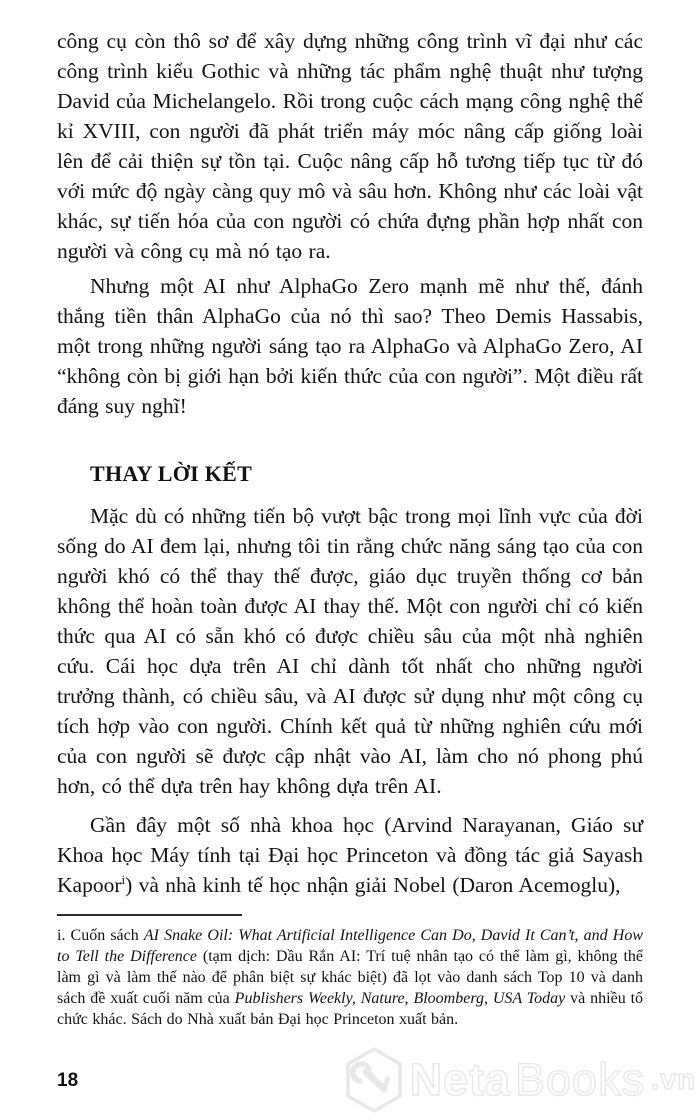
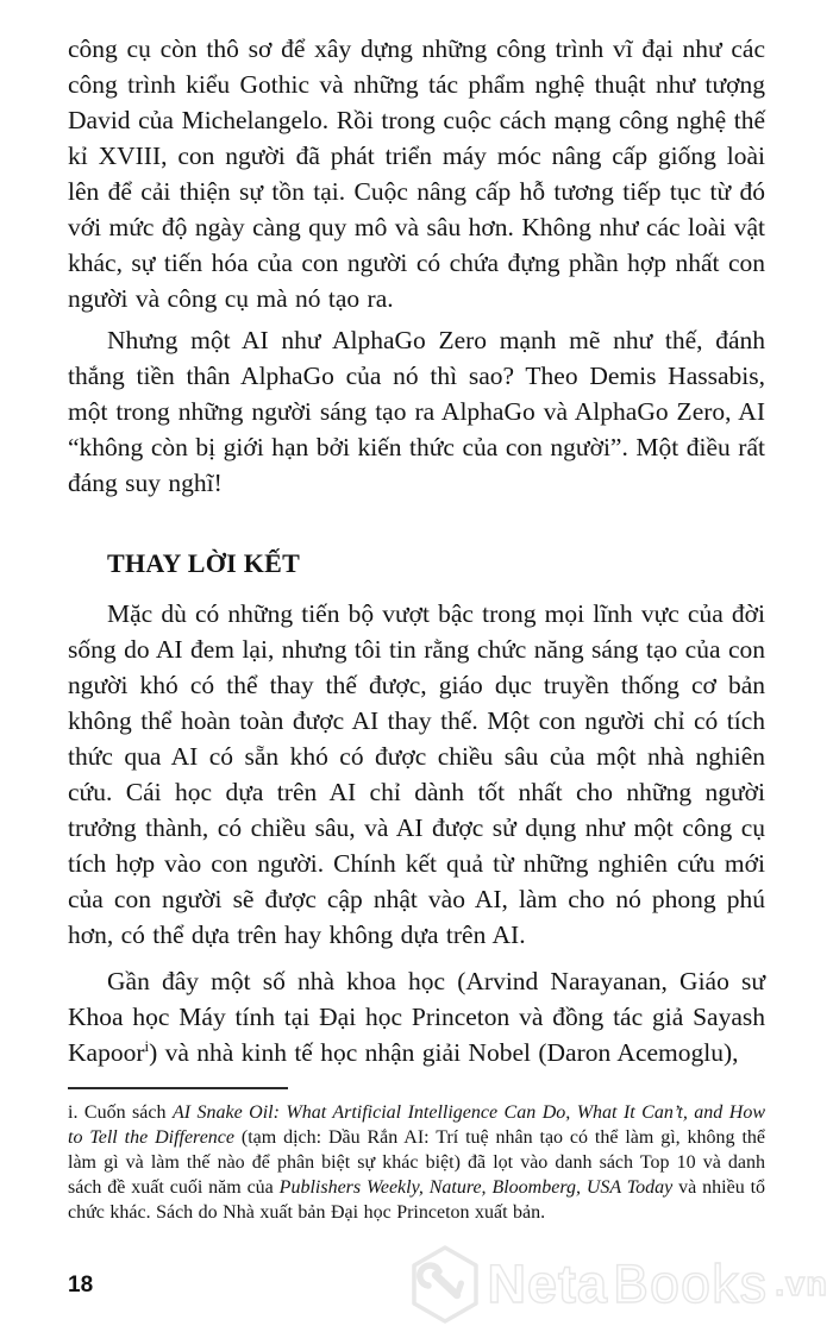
  công cụ còn thô sơ để xây dựng những công trình vĩ đại như các công trình kiểu Gothic và những tác phẩm nghệ thuật như tượng David của Michelangelo. Rồi trong cuộc cách mạng công nghệ thế kỉ XVIII, con người đã phát triển máy móc nâng cấp giống loài lên để cải thiện sự tồn tại. Cuộc nâng cấp hỗ tương tiếp tục từ đó với mức độ ngày càng quy mô và sâu hơn. Không như các loài vật khác, sự tiến hóa của con người có chứa đựng phần hợp nhất con người và công cụ mà nó tạo ra.
  Nhưng một AI như AlphaGo Zero mạnh mẽ như thế, đánh thắng tiền thân AlphaGo của nó thì sao? Theo Demis Hassabis, một trong những người sáng tạo ra AlphaGo và AlphaGo Zero, AI “không còn bị giới hạn bởi kiến thức của con người”. Một điều rất đáng suy nghĩ!
  THAY LỜI KẾT
- Mặc dù có những tiến bộ vượt bậc trong mọi lĩnh vực của đời sống do AI đem lại, nhưng tôi tin rằng chức năng sáng tạo của con người khó có thể thay thế được, giáo dục truyền thống cơ bản không thể hoàn toàn được AI thay thế. Một con người chỉ có kiến thức qua AI có sẵn khó có được chiều sâu của một nhà nghiên cứu. Cái học dựa trên AI chỉ dành tốt nhất cho những người trưởng thành, có chiều sâu, và AI được sử dụng như một công cụ tích hợp vào con người. Chính kết quả từ những nghiên cứu mới của con người sẽ được cập nhật vào AI, làm cho nó phong phú hơn, có thể dựa trên hay không dựa trên AI.
+ Mặc dù có những tiến bộ vượt bậc trong mọi lĩnh vực của đời sống do AI đem lại, nhưng tôi tin rằng chức năng sáng tạo của con người khó có thể thay thế được, giáo dục truyền thống cơ bản không thể hoàn toàn được AI thay thế. Một con người chỉ có tích thức qua AI có sẵn khó có được chiều sâu của một nhà nghiên cứu. Cái học dựa trên AI chỉ dành tốt nhất cho những người trưởng thành, có chiều sâu, và AI được sử dụng như một công cụ tích hợp vào con người. Chính kết quả từ những nghiên cứu mới của con người sẽ được cập nhật vào AI, làm cho nó phong phú hơn, có thể dựa trên hay không dựa trên AI.
  Gần đây một số nhà khoa học (Arvind Narayanan, Giáo sư Khoa học Máy tính tại Đại học Princeton và đồng tác giả Sayash Kapoori) và nhà kinh tế học nhận giải Nobel (Daron Acemoglu),
- i. Cuốn sách AI Snake Oil: What Artificial Intelligence Can Do, David It Can’t, and How to Tell the Difference (tạm dịch: Dầu Rắn AI: Trí tuệ nhân tạo có thể làm gì, không thể làm gì và làm thế nào để phân biệt sự khác biệt) đã lọt vào danh sách Top 10 và danh sách đề xuất cuối năm của Publishers Weekly, Nature, Bloomberg, USA Today và nhiều tổ chức khác. Sách do Nhà xuất bản Đại học Princeton xuất bản.
+ i. Cuốn sách AI Snake Oil: What Artificial Intelligence Can Do, What It Can’t, and How to Tell the Difference (tạm dịch: Dầu Rắn AI: Trí tuệ nhân tạo có thể làm gì, không thể làm gì và làm thế nào để phân biệt sự khác biệt) đã lọt vào danh sách Top 10 và danh sách đề xuất cuối năm của Publishers Weekly, Nature, Bloomberg, USA Today và nhiều tổ chức khác. Sách do Nhà xuất bản Đại học Princeton xuất bản.
  18
  Neta
  Books
  .vn
